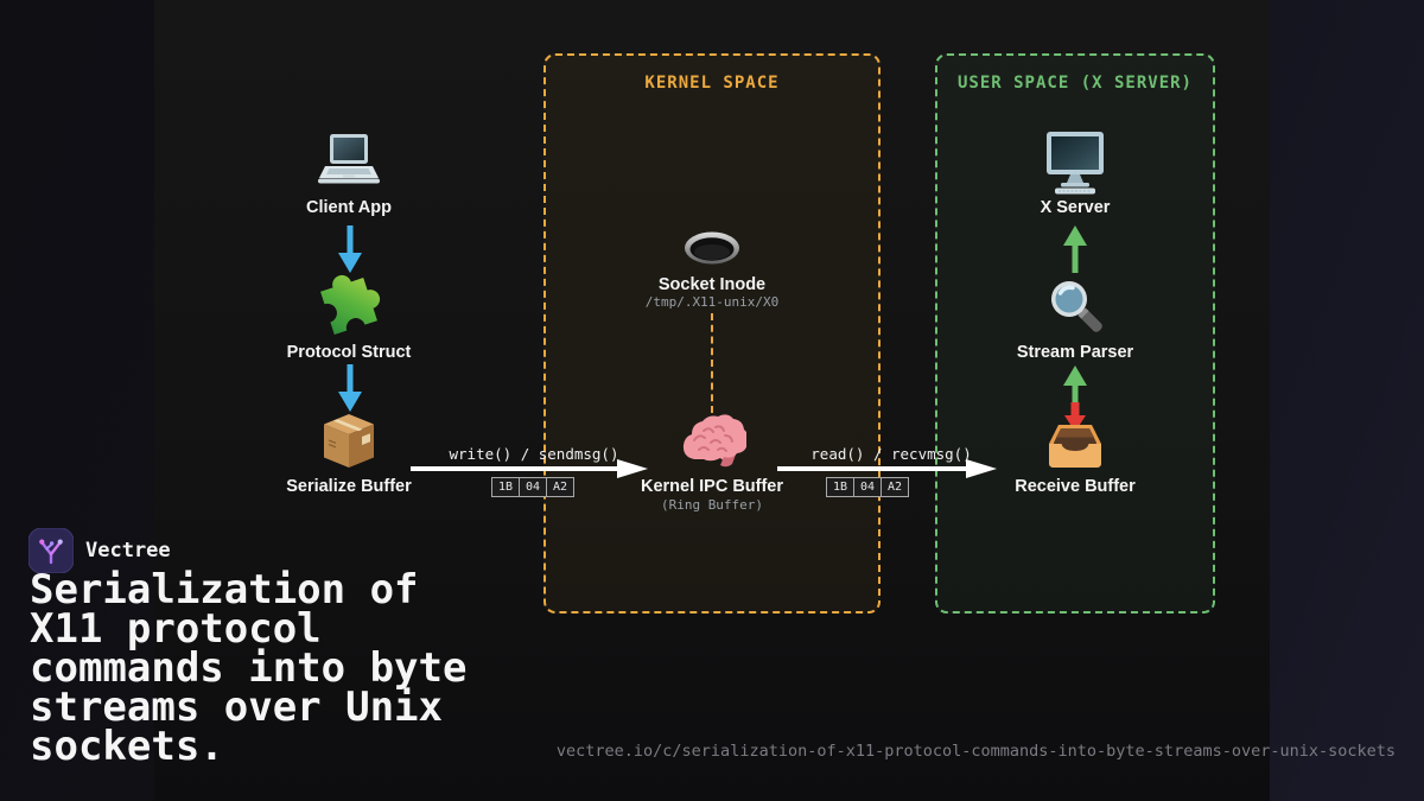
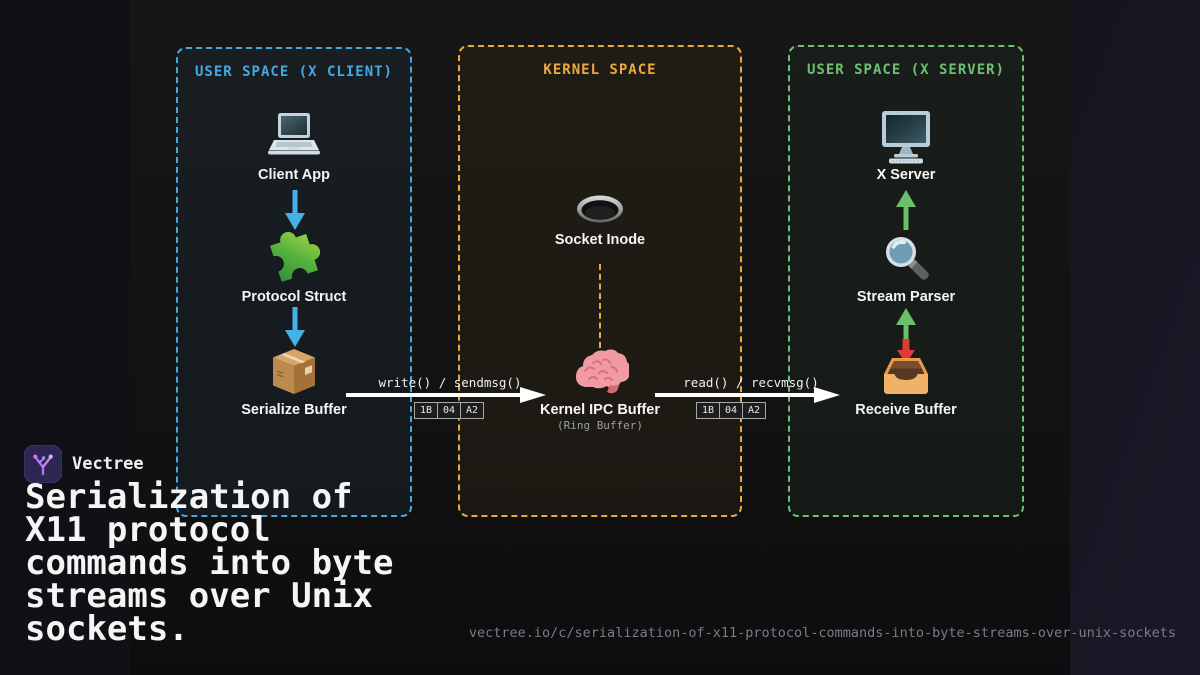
+ USER SPACE (X CLIENT)
  Client App
  Protocol Struct
  Serialize Buffer
  KERNEL SPACE
  Socket Inode
- /tmp/.X11-unix/X0
  Kernel IPC Buffer
  (Ring Buffer)
  USER SPACE (X SERVER)
  X Server
  Stream Parser
  Receive Buffer
  write() / sendmsg()
  1B
  04
  A2
  read() / recvmsg()
  1B
  04
  A2
  Vectree
  Serialization of X11 protocol commands into byte streams over Unix sockets.
  vectree.io/c/serialization-of-x11-protocol-commands-into-byte-streams-over-unix-sockets
